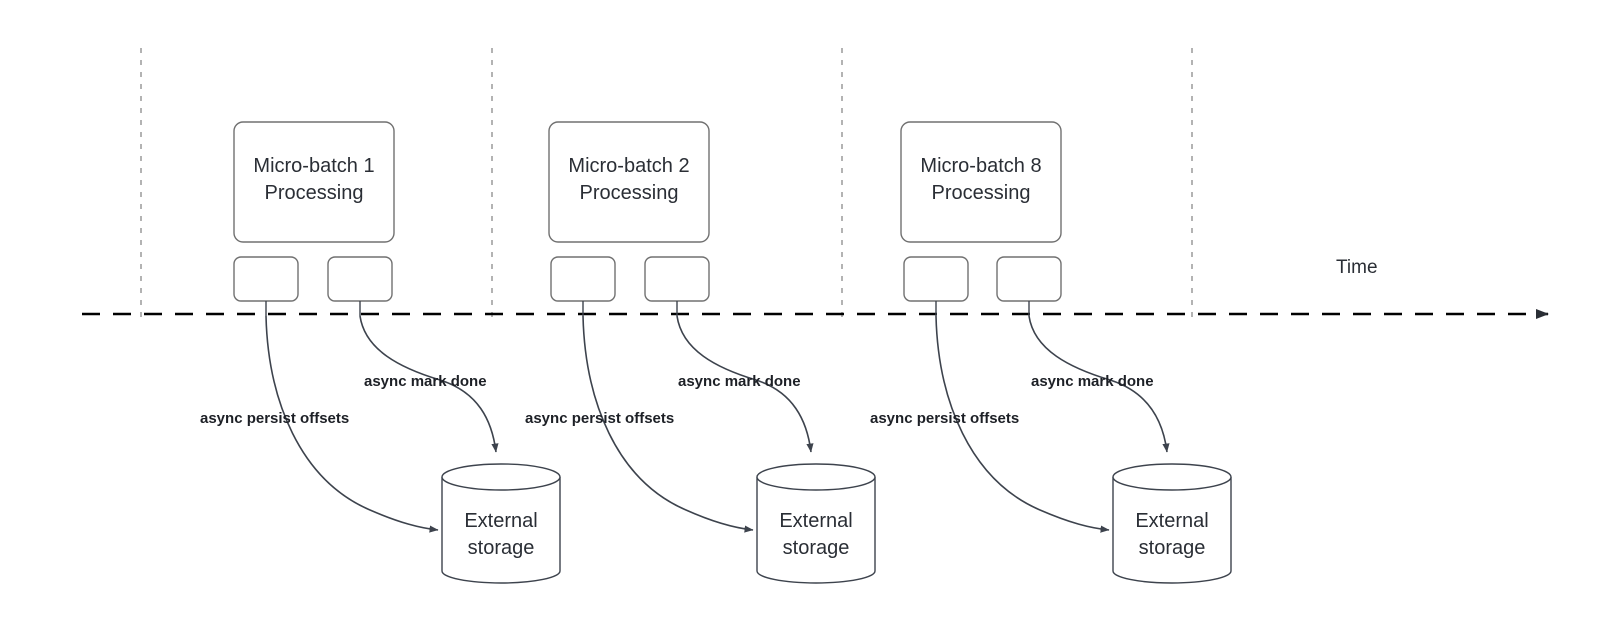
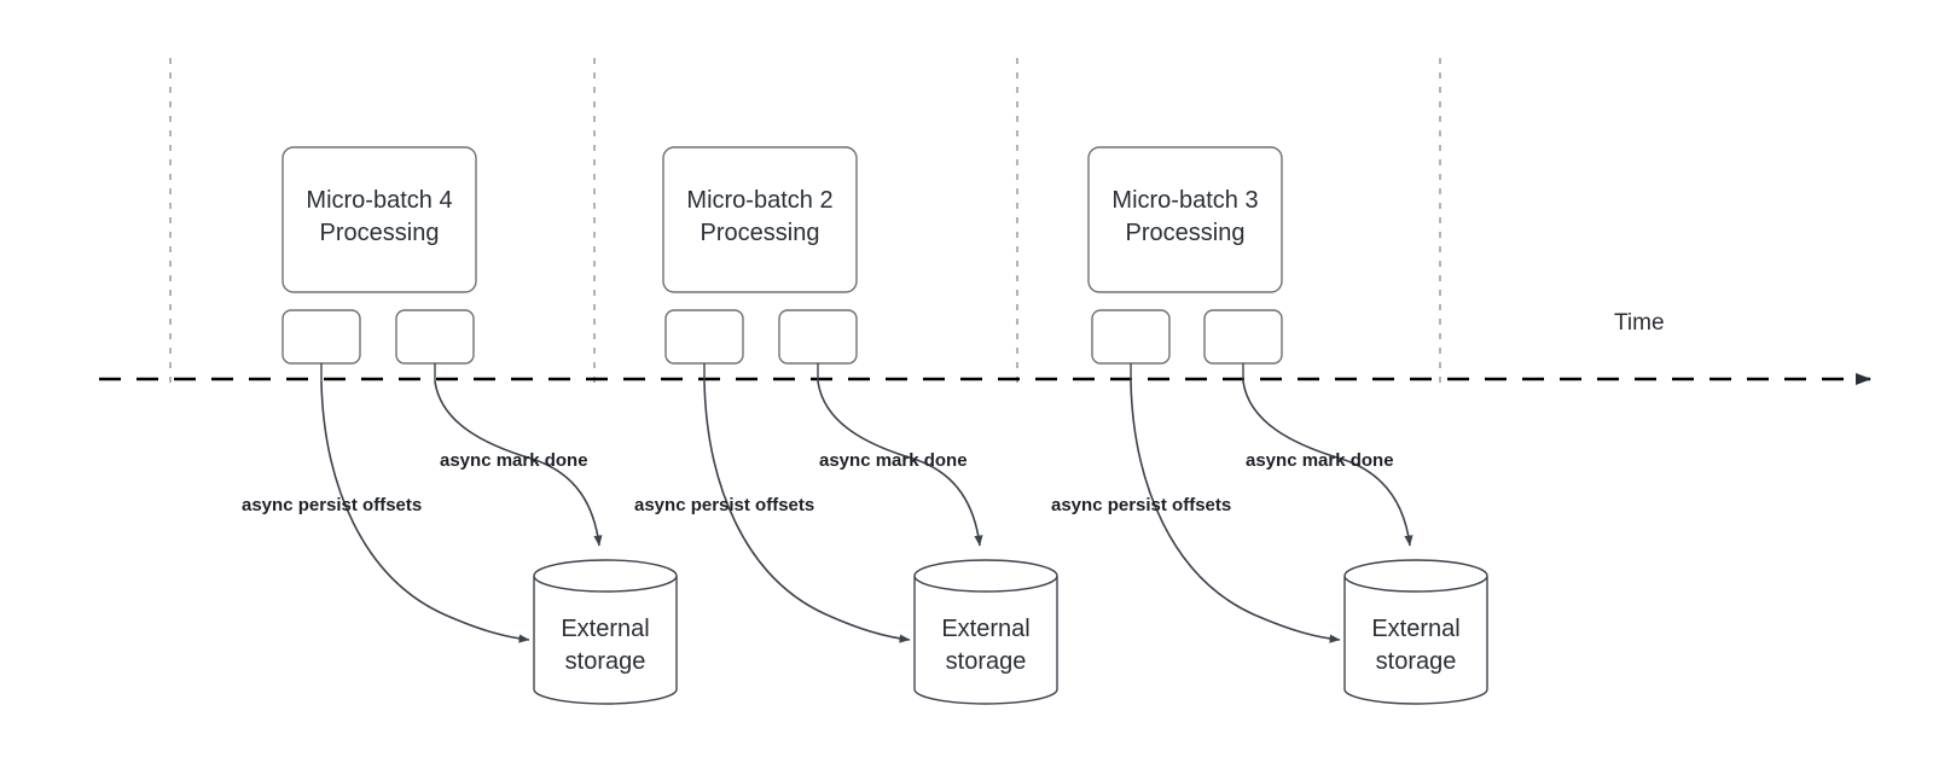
  Time
- Micro-batch 1
+ Micro-batch 4
  Processing
  async persist offsets
  async mark done
  External
  storage
  Micro-batch 2
  Processing
  async persist offsets
  async mark done
  External
  storage
- Micro-batch 8
+ Micro-batch 3
  Processing
  async persist offsets
  async mark done
  External
  storage
